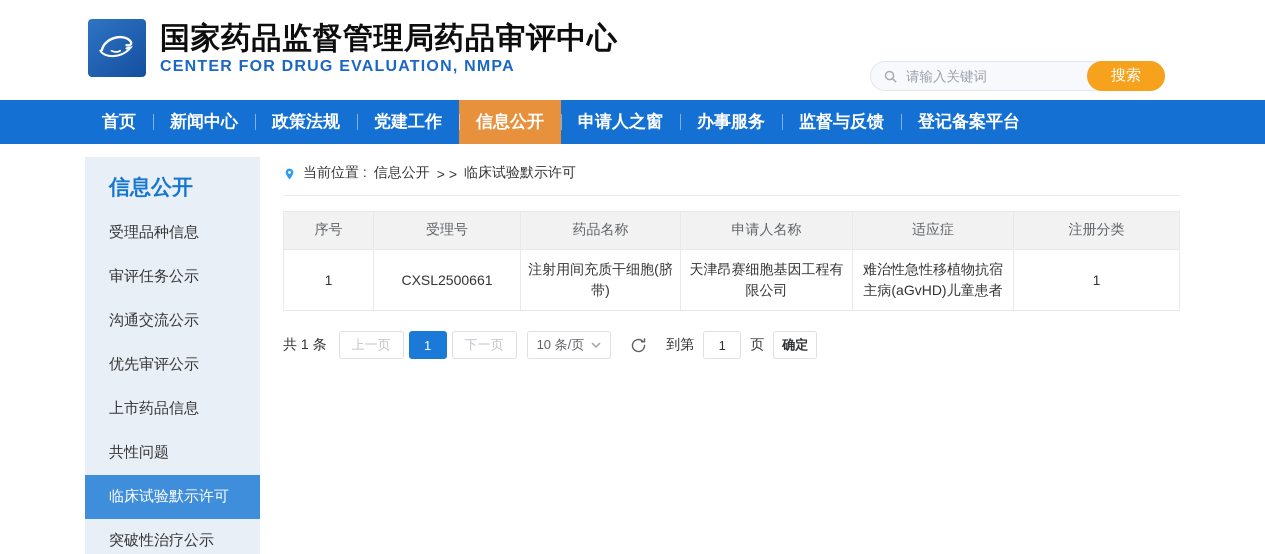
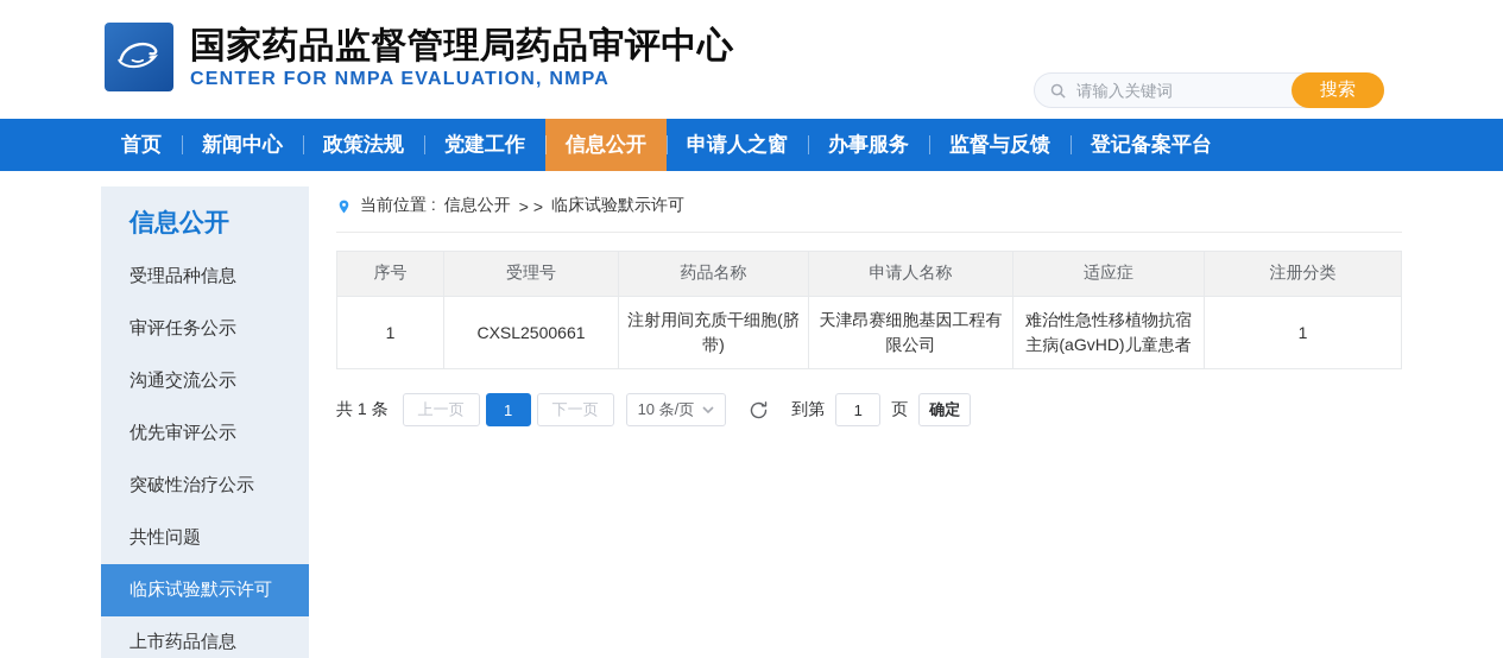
  国家药品监督管理局药品审评中心
- CENTER FOR DRUG EVALUATION, NMPA
+ CENTER FOR NMPA EVALUATION, NMPA
  请输入关键词
  搜索
  首页
  新闻中心
  政策法规
  党建工作
  信息公开
  申请人之窗
  办事服务
  监督与反馈
  登记备案平台
  信息公开
  受理品种信息
  审评任务公示
  沟通交流公示
  优先审评公示
- 上市药品信息
+ 突破性治疗公示
  共性问题
  临床试验默示许可
- 突破性治疗公示
+ 上市药品信息
  当前位置 :
  信息公开
  > >
  临床试验默示许可
  序号	受理号	药品名称	申请人名称	适应症	注册分类
  1	CXSL2500661	注射用间充质干细胞(脐带)	天津昂赛细胞基因工程有限公司	难治性急性移植物抗宿主病(aGvHD)儿童患者	1
  共 1 条
  上一页
  1
  下一页
  10 条/页
  到第
  1
  页
  确定
